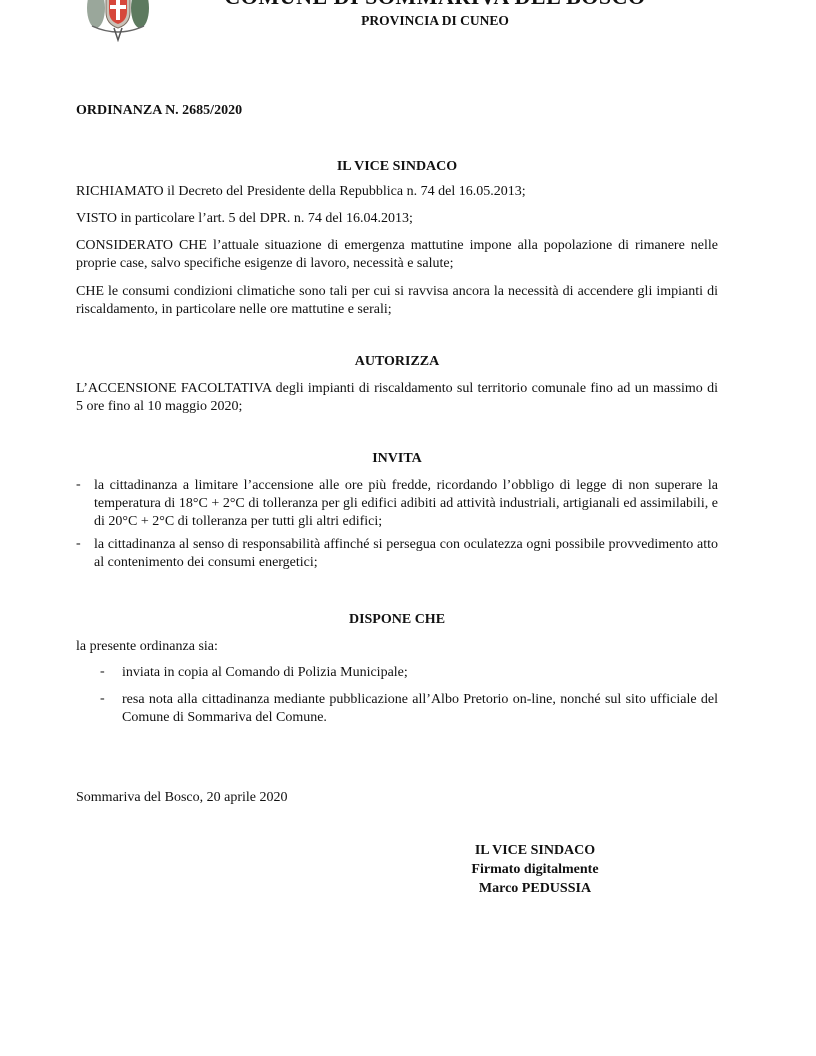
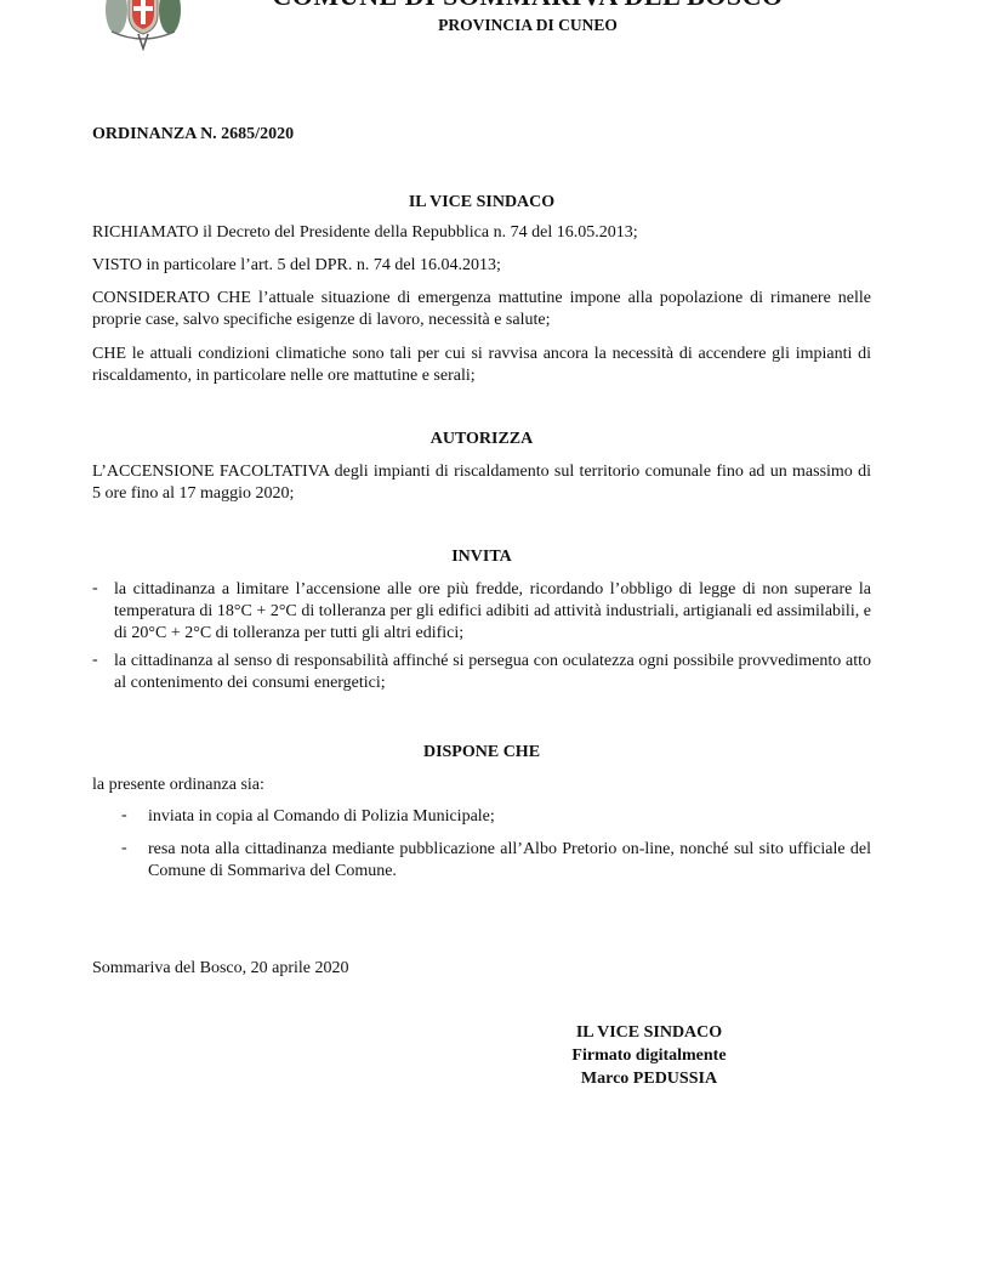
  PROVINCIA DI CUNEO
  ORDINANZA N. 2685/2020
  IL VICE SINDACO
  RICHIAMATO il Decreto del Presidente della Repubblica n. 74 del 16.05.2013;
  VISTO in particolare l’art. 5 del DPR. n. 74 del 16.04.2013;
  CONSIDERATO CHE l’attuale situazione di emergenza mattutine impone alla popolazione di rimanere nelle proprie case, salvo specifiche esigenze di lavoro, necessità e salute;
- CHE le consumi condizioni climatiche sono tali per cui si ravvisa ancora la necessità di accendere gli impianti di riscaldamento, in particolare nelle ore mattutine e serali;
+ CHE le attuali condizioni climatiche sono tali per cui si ravvisa ancora la necessità di accendere gli impianti di riscaldamento, in particolare nelle ore mattutine e serali;
  AUTORIZZA
- L’ACCENSIONE FACOLTATIVA degli impianti di riscaldamento sul territorio comunale fino ad un massimo di 5 ore fino al 10 maggio 2020;
+ L’ACCENSIONE FACOLTATIVA degli impianti di riscaldamento sul territorio comunale fino ad un massimo di 5 ore fino al 17 maggio 2020;
  INVITA
  -
  la cittadinanza a limitare l’accensione alle ore più fredde, ricordando l’obbligo di legge di non superare la temperatura di 18°C + 2°C di tolleranza per gli edifici adibiti ad attività industriali, artigianali ed assimilabili, e di 20°C + 2°C di tolleranza per tutti gli altri edifici;
  -
  la cittadinanza al senso di responsabilità affinché si persegua con oculatezza ogni possibile provvedimento atto al contenimento dei consumi energetici;
  DISPONE CHE
  la presente ordinanza sia:
  -
  inviata in copia al Comando di Polizia Municipale;
  -
  resa nota alla cittadinanza mediante pubblicazione all’Albo Pretorio on-line, nonché sul sito ufficiale del Comune di Sommariva del Comune.
  Sommariva del Bosco, 20 aprile 2020
  IL VICE SINDACO
  Firmato digitalmente
  Marco PEDUSSIA
